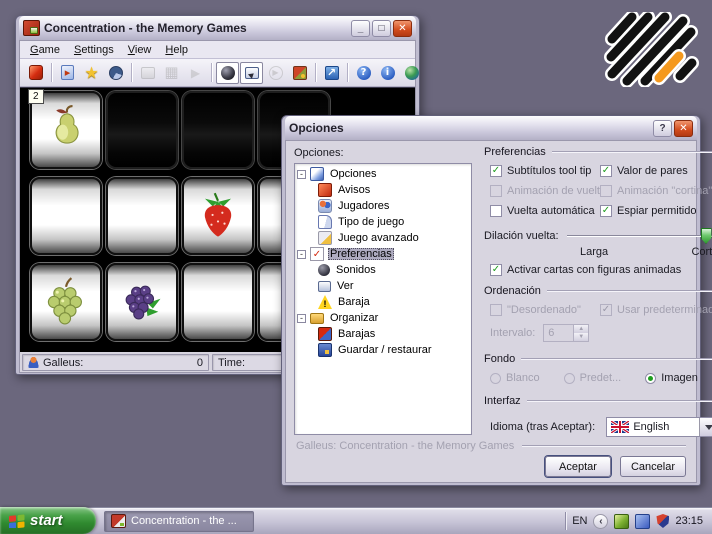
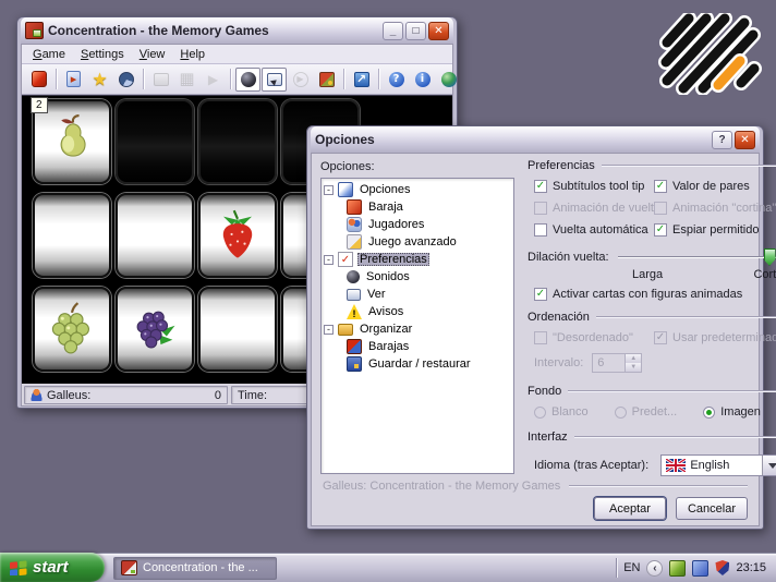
  Concentration - the Memory Games
  _
  □
  ✕
  Game
  Settings
  View
  Help
  ▸
  ★
  ▦
  ▶
  ▶
  ↗
  ?
  i
  2
  Galleus:
  0
  Time:
  Opciones
  ?
  ✕
  Opciones:
  -
  Opciones
- Avisos
+ Baraja
  Jugadores
- Tipo de juego
  Juego avanzado
  -
  Preferencias
  Sonidos
  Ver
- Baraja
+ Avisos
  -
  Organizar
  Barajas
  Guardar / restaurar
  Preferencias
  Subtítulos tool tip
  Valor de pares
  Animación de vuelt
  Animación "cortina"
  Vuelta automática
  Espiar permitido
  Dilación vuelta:
  Larga
  Cort
  Activar cartas con figuras animadas
  Ordenación
  "Desordenado"
  Usar predeterminad
  Intervalo:
  6
  Fondo
  Blanco
  Predet...
  Imagen
  Interfaz
  Idioma (tras Aceptar):
  English
  Galleus: Concentration - the Memory Games
  Aceptar
  Cancelar
  start
  Concentration - the ...
  EN
  ‹
  23:15
